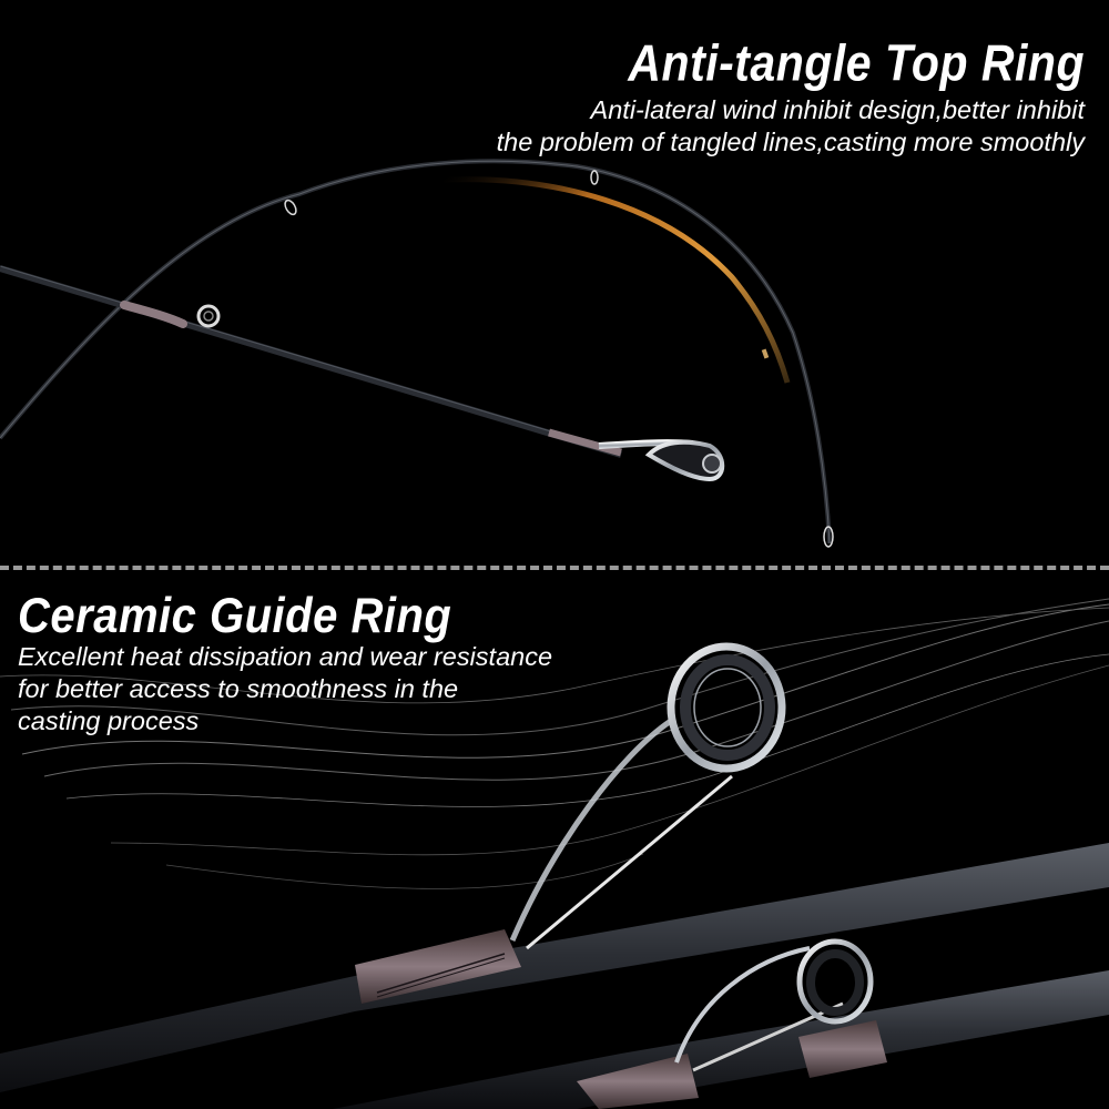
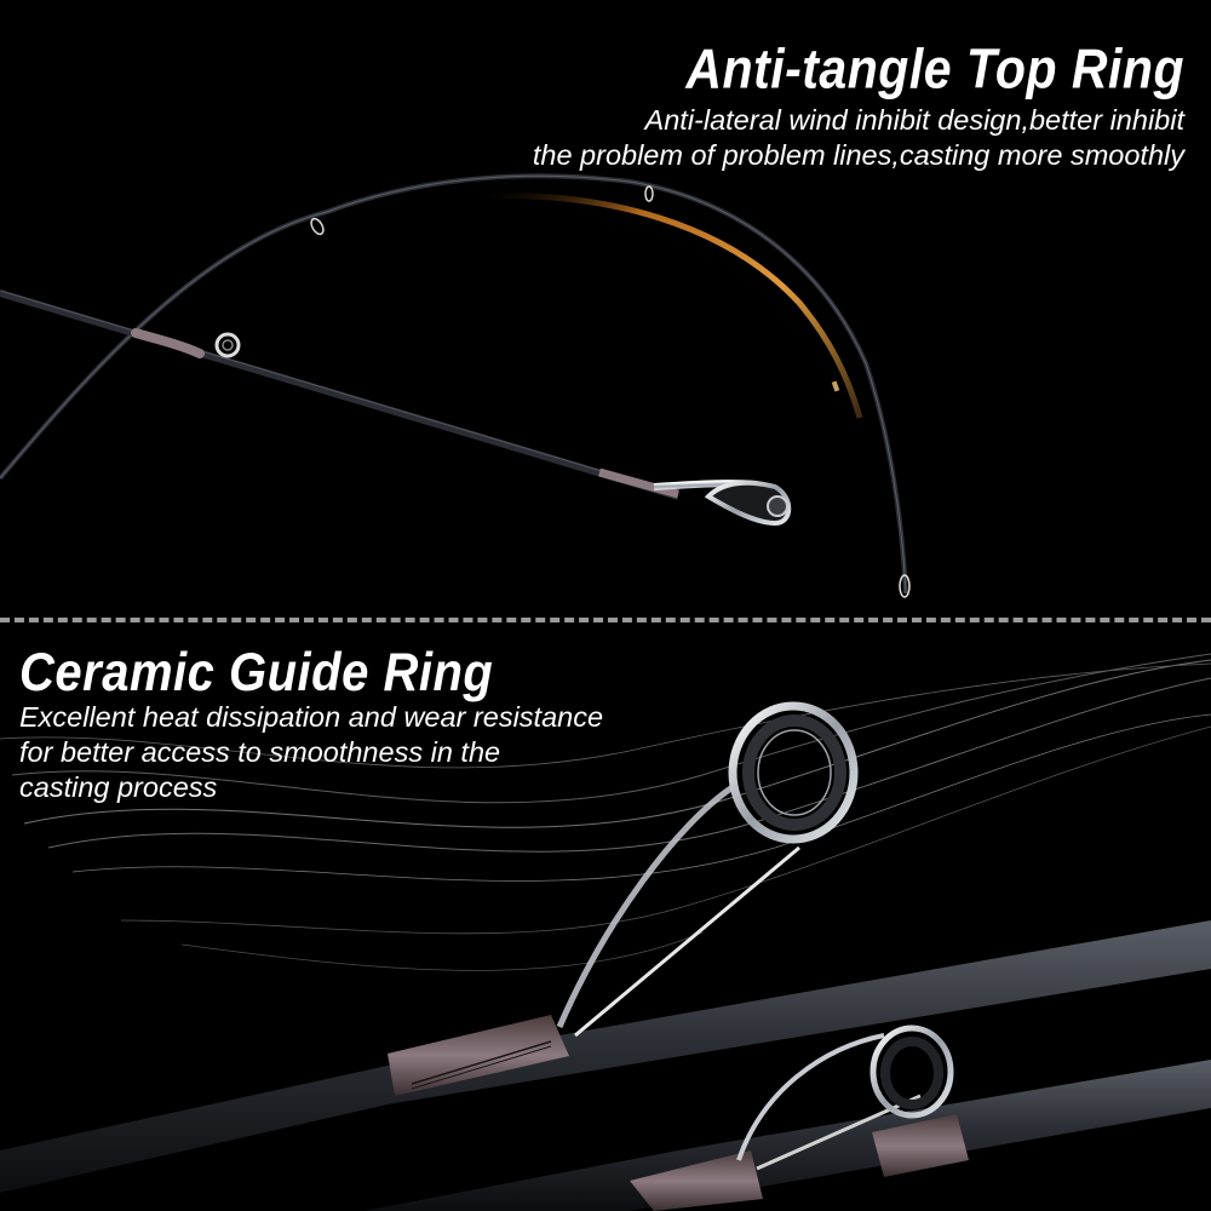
  Anti-tangle Top Ring
  Anti-lateral wind inhibit design,better inhibit
- the problem of tangled lines,casting more smoothly
+ the problem of problem lines,casting more smoothly
  Ceramic Guide Ring
  Excellent heat dissipation and wear resistance
  for better access to smoothness in the
  casting process
